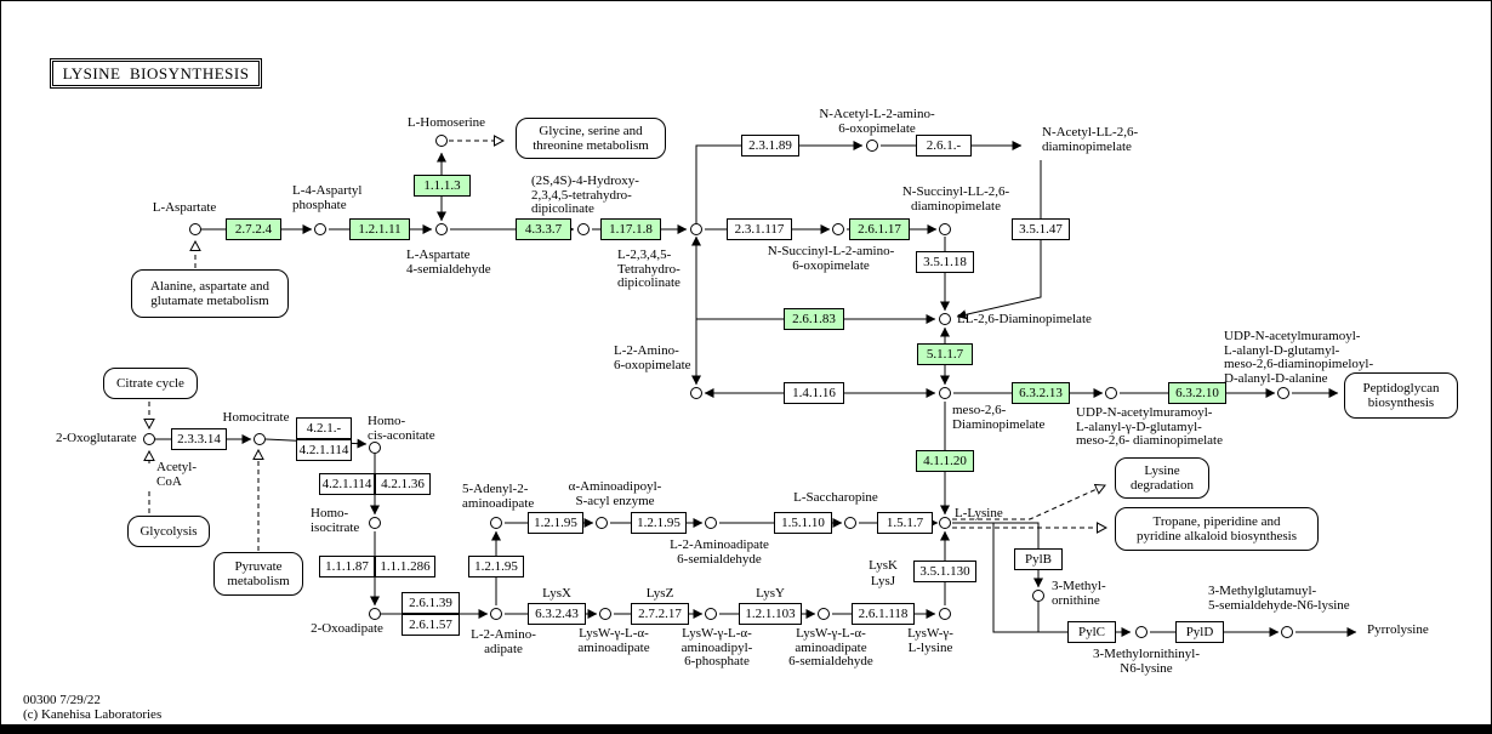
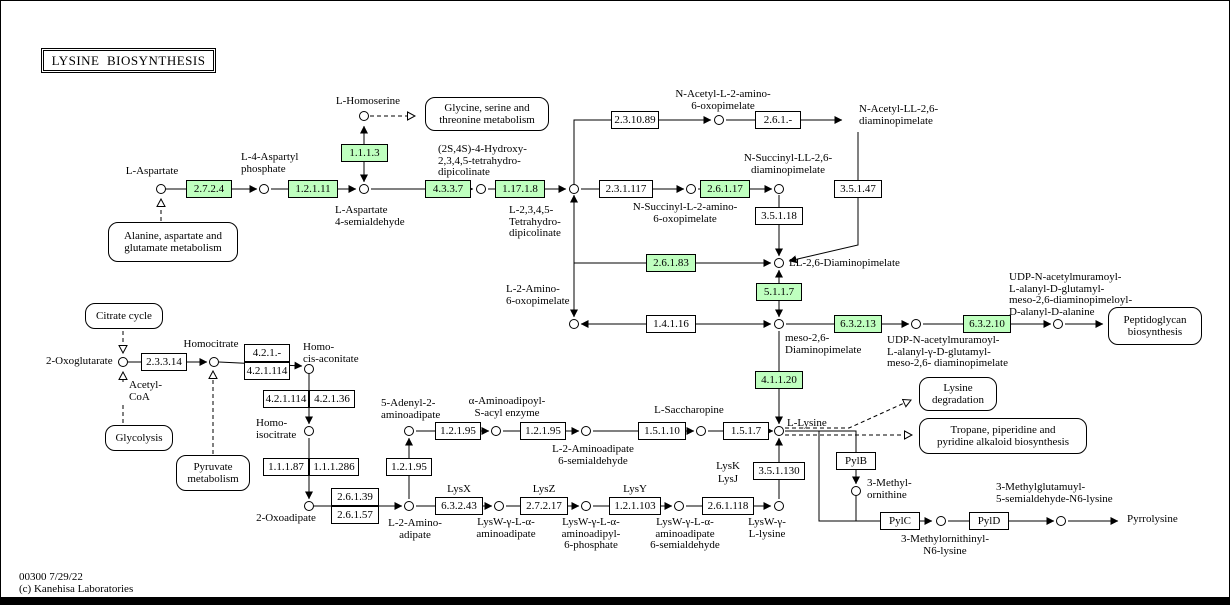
  LYSINE BIOSYNTHESIS
  00300 7/29/22
  (c) Kanehisa Laboratories
  1.1.1.3
  2.7.2.4
  1.2.1.11
  4.3.3.7
  1.17.1.8
- 2.3.1.89
+ 2.3.10.89
  2.6.1.-
  2.3.1.117
  2.6.1.17
  3.5.1.47
  3.5.1.18
  2.6.1.83
  5.1.1.7
  1.4.1.16
  6.3.2.13
  6.3.2.10
  4.1.1.20
  2.3.3.14
  4.2.1.-
  4.2.1.114
  4.2.1.114
  4.2.1.36
  1.1.1.87
  1.1.1.286
  2.6.1.39
  2.6.1.57
  1.2.1.95
  1.2.1.95
  1.2.1.95
  1.5.1.10
  1.5.1.7
  6.3.2.43
  2.7.2.17
  1.2.1.103
  2.6.1.118
  3.5.1.130
  PylB
  PylC
  PylD
  LysX
  LysZ
  LysY
  LysK
  LysJ
  L-Homoserine
  L-Aspartate
  L-4-Aspartyl
  phosphate
  L-Aspartate
  4-semialdehyde
  (2S,4S)-4-Hydroxy-
  2,3,4,5-tetrahydro-
  dipicolinate
  L-2,3,4,5-
  Tetrahydro-
  dipicolinate
  N-Acetyl-L-2-amino-
  6-oxopimelate
  N-Acetyl-LL-2,6-
  diaminopimelate
  N-Succinyl-L-2-amino-
  6-oxopimelate
  N-Succinyl-LL-2,6-
  diaminopimelate
  LL-2,6-Diaminopimelate
  L-2-Amino-
  6-oxopimelate
  meso-2,6-
  Diaminopimelate
  UDP-N-acetylmuramoyl-
  L-alanyl-γ-D-glutamyl-
  meso-2,6- diaminopimelate
  UDP-N-acetylmuramoyl-
  L-alanyl-D-glutamyl-
  meso-2,6-diaminopimeloyl-
  D-alanyl-D-alanine
  2-Oxoglutarate
  Homocitrate
  Acetyl-
  CoA
  Homo-
  cis-aconitate
  Homo-
  isocitrate
  2-Oxoadipate
  L-2-Amino-
  adipate
  5-Adenyl-2-
  aminoadipate
  α-Aminoadipoyl-
  S-acyl enzyme
  L-2-Aminoadipate
  6-semialdehyde
  L-Saccharopine
  L-Lysine
  LysW-γ-L-α-
  aminoadipate
  LysW-γ-L-α-
  aminoadipyl-
  6-phosphate
  LysW-γ-L-α-
  aminoadipate
  6-semialdehyde
  LysW-γ-
  L-lysine
  3-Methyl-
  ornithine
  3-Methylornithinyl-
  N6-lysine
  3-Methylglutamuyl-
  5-semialdehyde-N6-lysine
  Pyrrolysine
  Glycine, serine and
  threonine metabolism
  Alanine, aspartate and
  glutamate metabolism
  Citrate cycle
  Glycolysis
  Pyruvate
  metabolism
  Peptidoglycan
  biosynthesis
  Lysine
  degradation
  Tropane, piperidine and
  pyridine alkaloid biosynthesis
